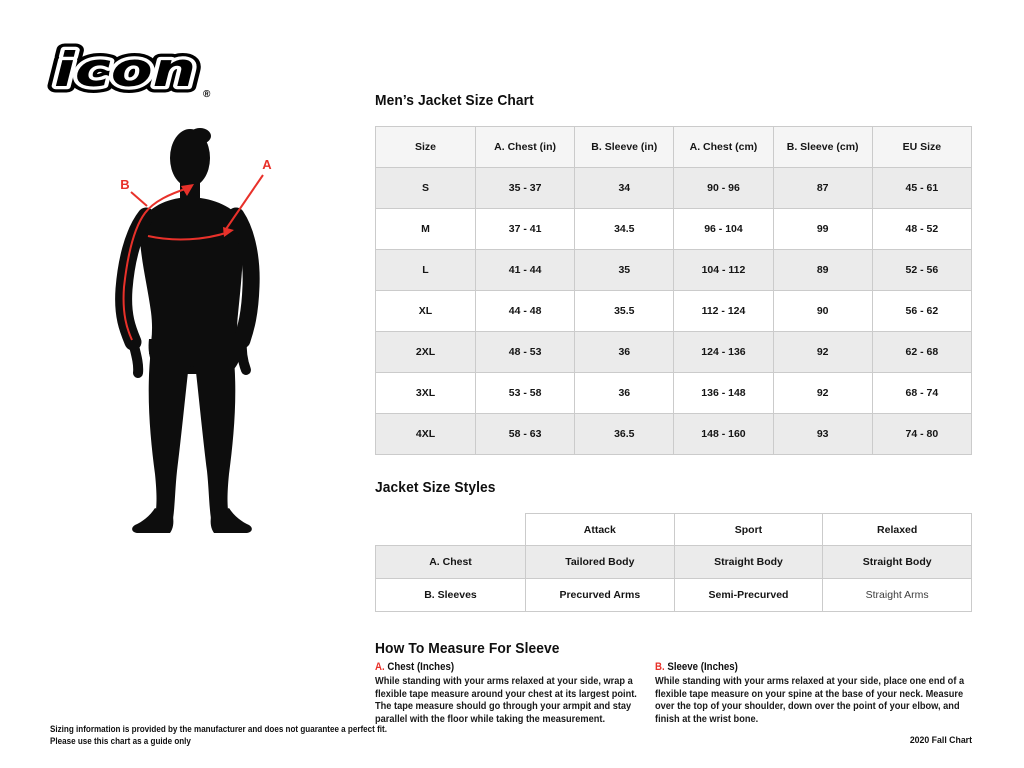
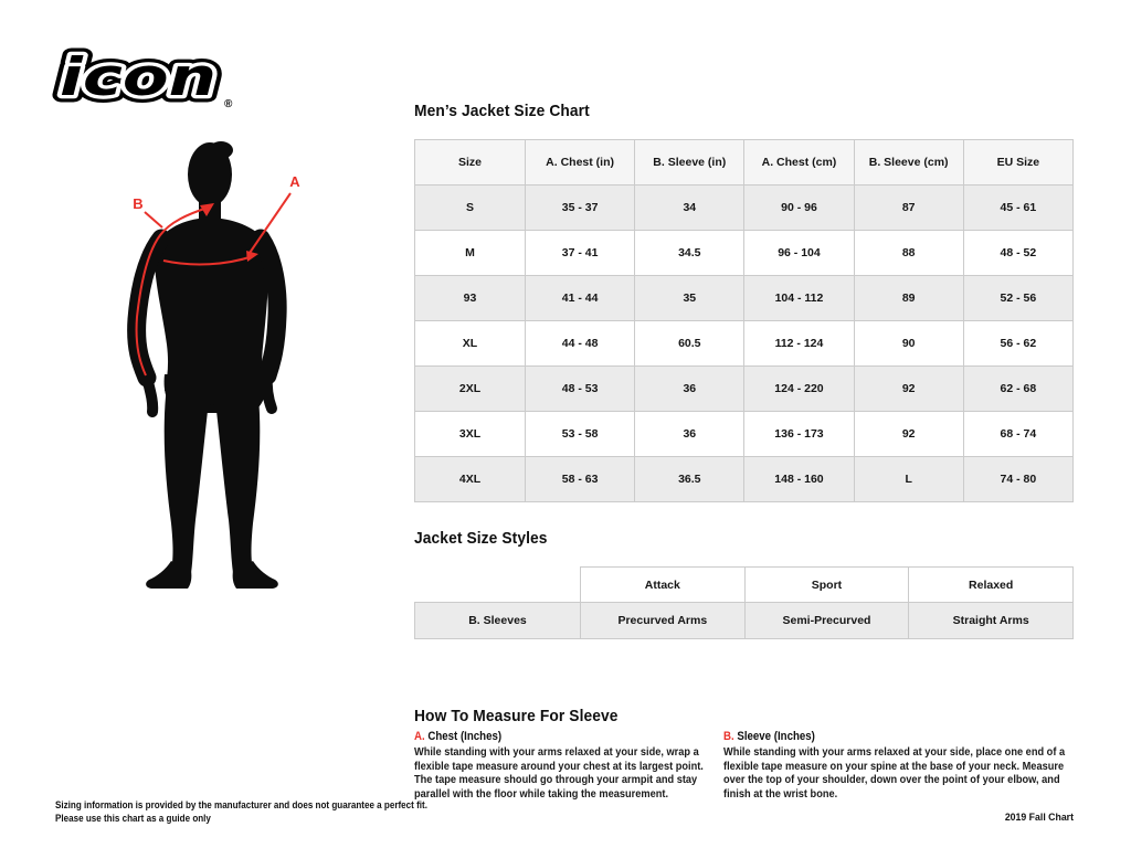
  icon
  ®
  B
  A
  Men’s Jacket Size Chart
  Size	A. Chest (in)	B. Sleeve (in)	A. Chest (cm)	B. Sleeve (cm)	EU Size
  S	35 - 37	34	90 - 96	87	45 - 61
- M	37 - 41	34.5	96 - 104	99	48 - 52
+ M	37 - 41	34.5	96 - 104	88	48 - 52
- L	41 - 44	35	104 - 112	89	52 - 56
+ 93	41 - 44	35	104 - 112	89	52 - 56
- XL	44 - 48	35.5	112 - 124	90	56 - 62
+ XL	44 - 48	60.5	112 - 124	90	56 - 62
- 2XL	48 - 53	36	124 - 136	92	62 - 68
+ 2XL	48 - 53	36	124 - 220	92	62 - 68
- 3XL	53 - 58	36	136 - 148	92	68 - 74
+ 3XL	53 - 58	36	136 - 173	92	68 - 74
- 4XL	58 - 63	36.5	148 - 160	93	74 - 80
+ 4XL	58 - 63	36.5	148 - 160	L	74 - 80
  Jacket Size Styles
  	Attack	Sport	Relaxed
- A. Chest	Tailored Body	Straight Body	Straight Body
  B. Sleeves	Precurved Arms	Semi-Precurved	Straight Arms
  How To Measure For Sleeve
  A. Chest (Inches)
  While standing with your arms relaxed at your side, wrap a flexible tape measure around your chest at its largest point. The tape measure should go through your armpit and stay parallel with the floor while taking the measurement.
  B. Sleeve (Inches)
  While standing with your arms relaxed at your side, place one end of a flexible tape measure on your spine at the base of your neck. Measure over the top of your shoulder, down over the point of your elbow, and finish at the wrist bone.
  Sizing information is provided by the manufacturer and does not guarantee a perfect fit.
  Please use this chart as a guide only
- 2020 Fall Chart
+ 2019 Fall Chart
